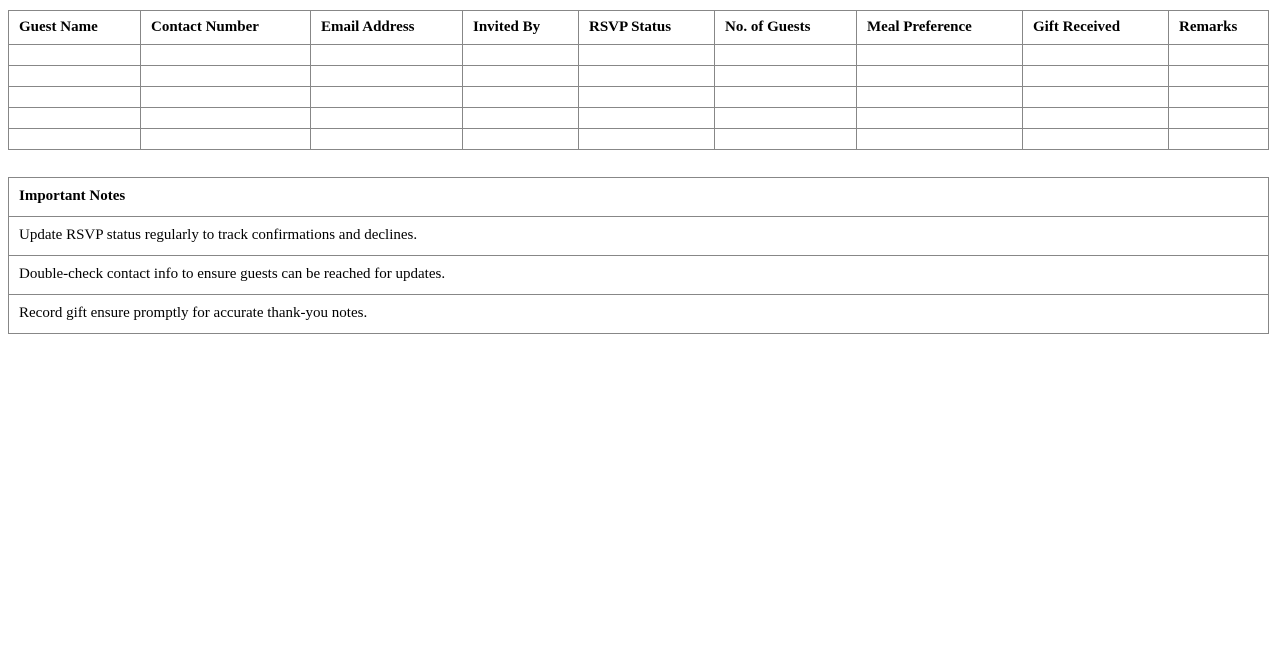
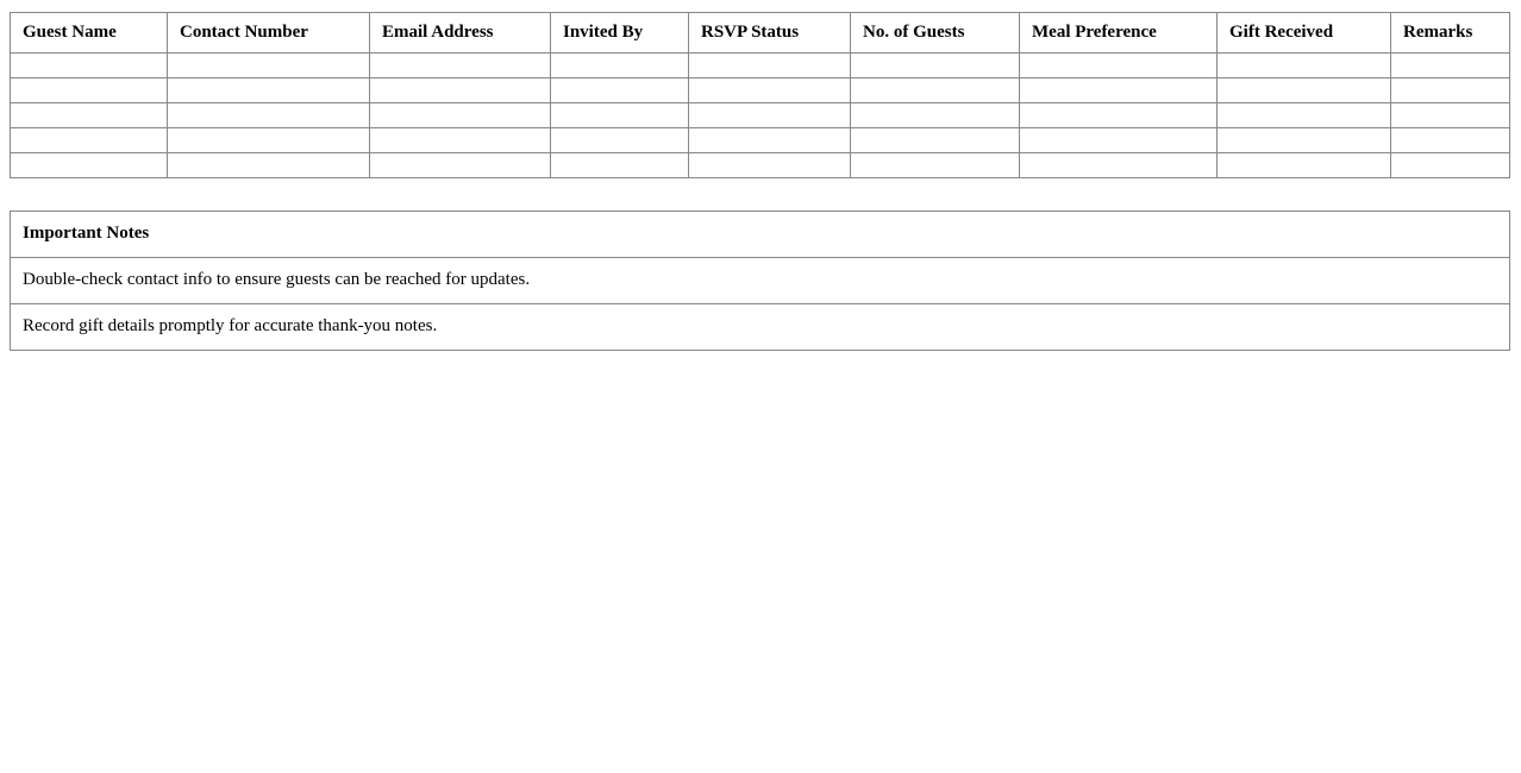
  Guest Name	Contact Number	Email Address	Invited By	RSVP Status	No. of Guests	Meal Preference	Gift Received	Remarks
  Important Notes
- Update RSVP status regularly to track confirmations and declines.
  Double-check contact info to ensure guests can be reached for updates.
- Record gift ensure promptly for accurate thank-you notes.
+ Record gift details promptly for accurate thank-you notes.
